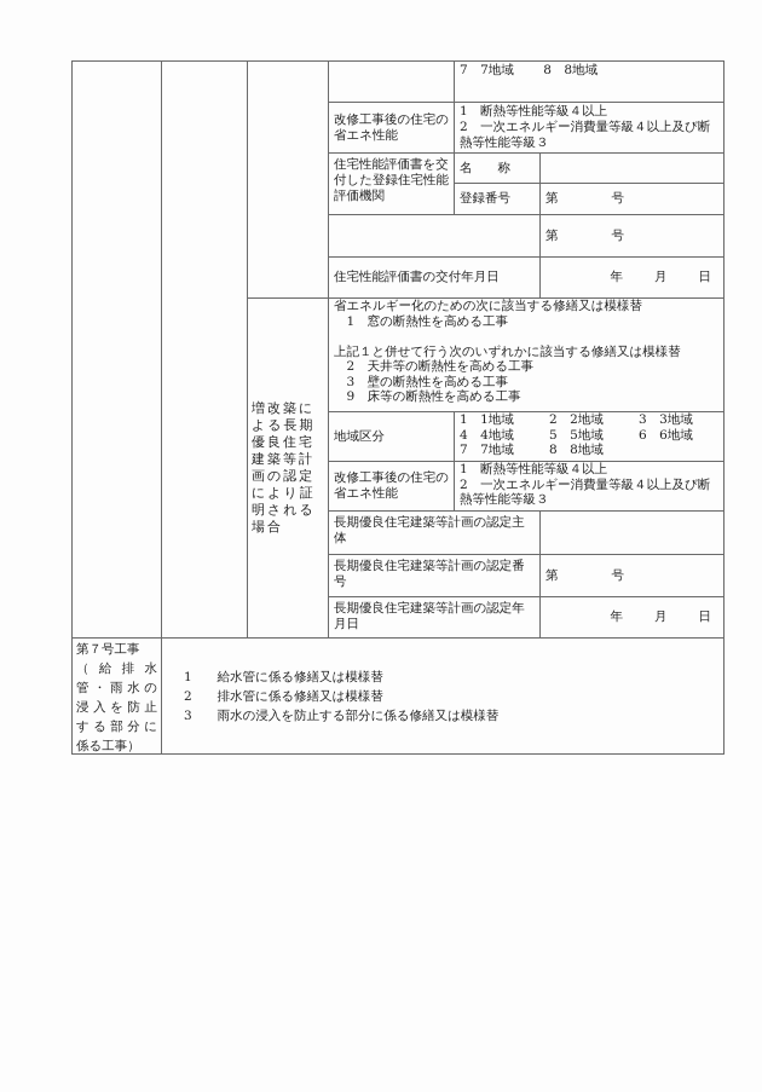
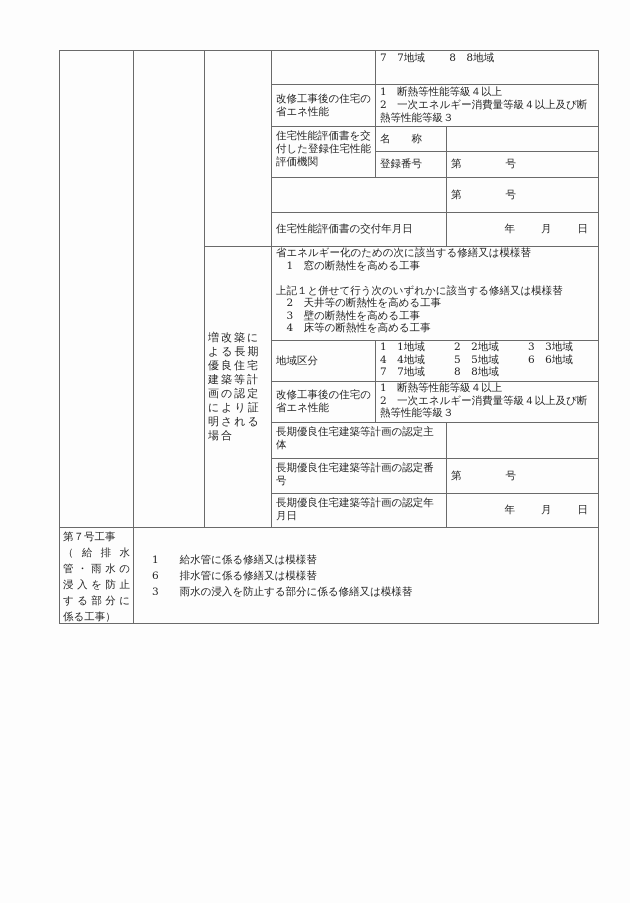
  7 7地域 8 8地域
  改修工事後の住宅の省エネ性能
  1 断熱等性能等級４以上
  2 一次エネルギー消費量等級４以上及び断熱等性能等級３
  住宅性能評価書を交付した登録住宅性能評価機関
  名 称
  登録番号
  第
  号
  第
  号
  住宅性能評価書の交付年月日
  年
  月
  日
  増改築による長期優良住宅建築等計画の認定により証明される場合
  省エネルギー化のための次に該当する修繕又は模様替
  1 窓の断熱性を高める工事
  上記１と併せて行う次のいずれかに該当する修繕又は模様替
  2 天井等の断熱性を高める工事
  3 壁の断熱性を高める工事
- 9 床等の断熱性を高める工事
+ 4 床等の断熱性を高める工事
  地域区分
  1 1地域 2 2地域 3 3地域
  4 4地域 5 5地域 6 6地域
  7 7地域 8 8地域
  改修工事後の住宅の省エネ性能
  1 断熱等性能等級４以上
  2 一次エネルギー消費量等級４以上及び断熱等性能等級３
  長期優良住宅建築等計画の認定主体
  長期優良住宅建築等計画の認定番号
  第
  号
  長期優良住宅建築等計画の認定年月日
  年
  月
  日
  第７号工事
  （給排水
  管・雨水の
  浸入を防止
  する部分に
  係る工事）
  1 給水管に係る修繕又は模様替
- 2 排水管に係る修繕又は模様替
+ 6 排水管に係る修繕又は模様替
  3 雨水の浸入を防止する部分に係る修繕又は模様替
